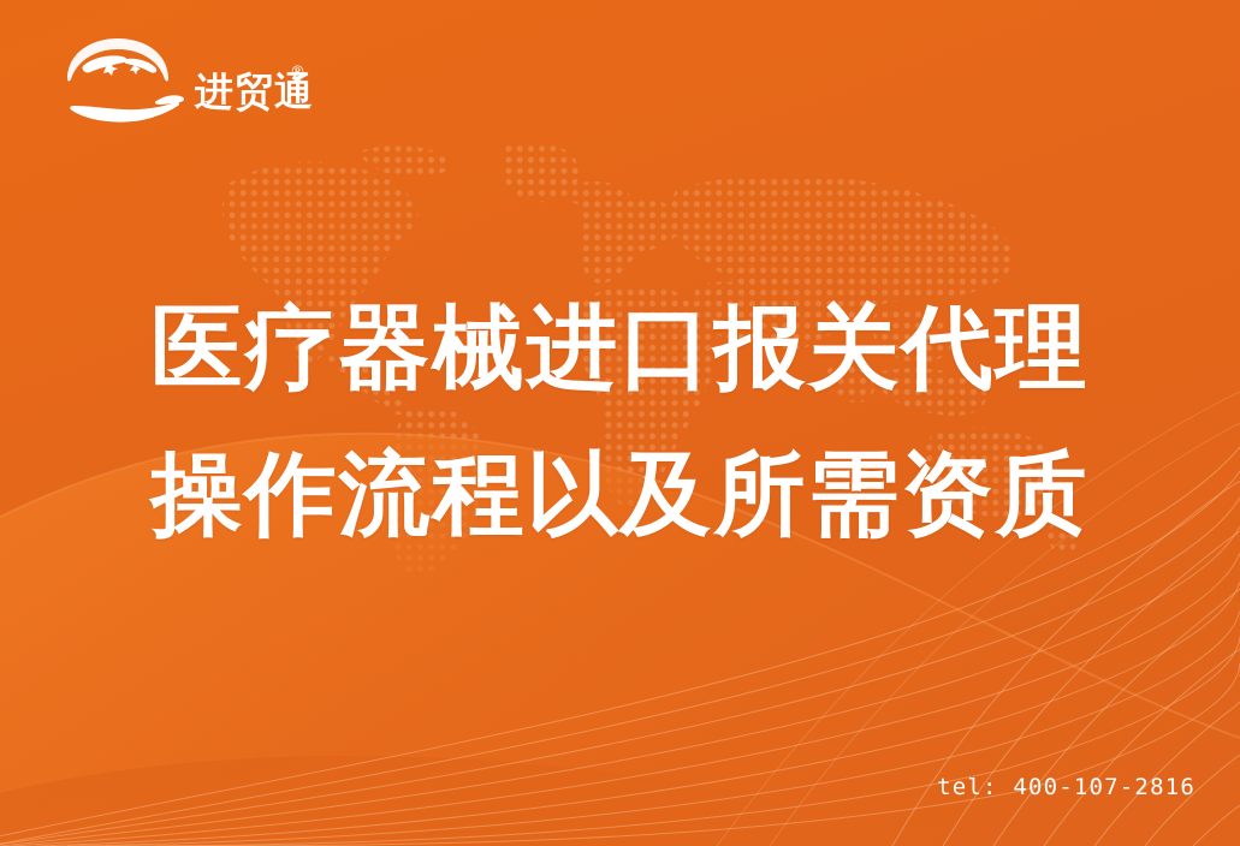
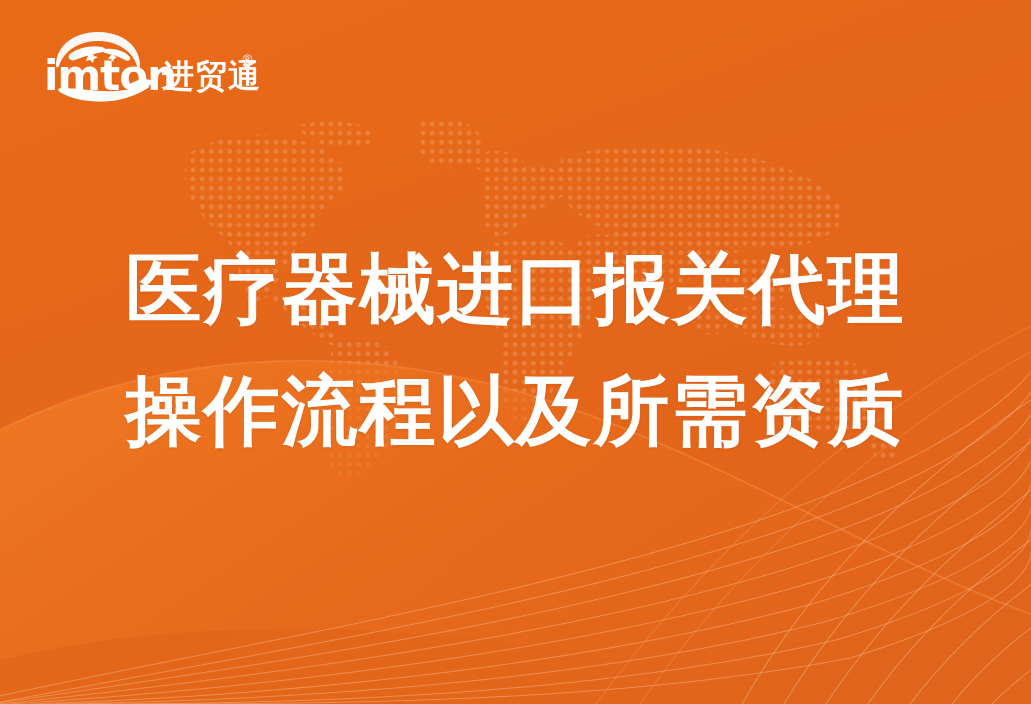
+ imton
  进贸通
  ®
  医疗器械进口报关代理
  操作流程以及所需资质
- tel: 400-107-2816
